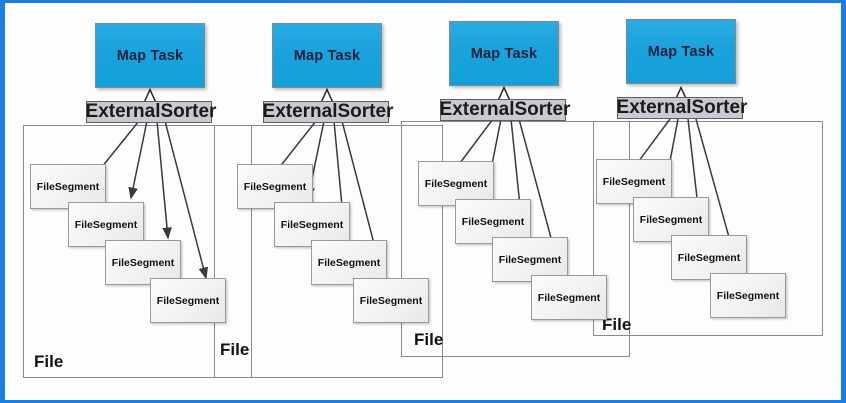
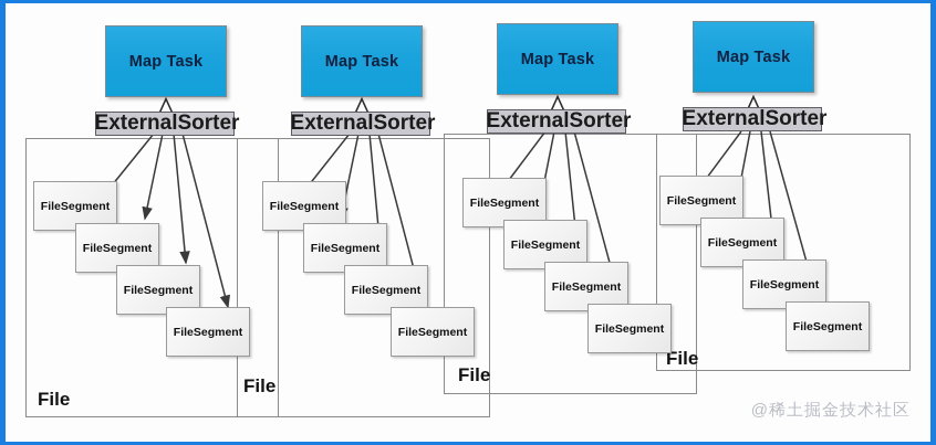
  File
  File
  File
  File
  Map Task
  ExternalSorter
  FileSegment
  FileSegment
  FileSegment
  FileSegment
  Map Task
  ExternalSorter
  FileSegment
  FileSegment
  FileSegment
  FileSegment
  Map Task
  ExternalSorter
  FileSegment
  FileSegment
  FileSegment
  FileSegment
  Map Task
  ExternalSorter
  FileSegment
  FileSegment
  FileSegment
  FileSegment
+ @稀土掘金技术社区
